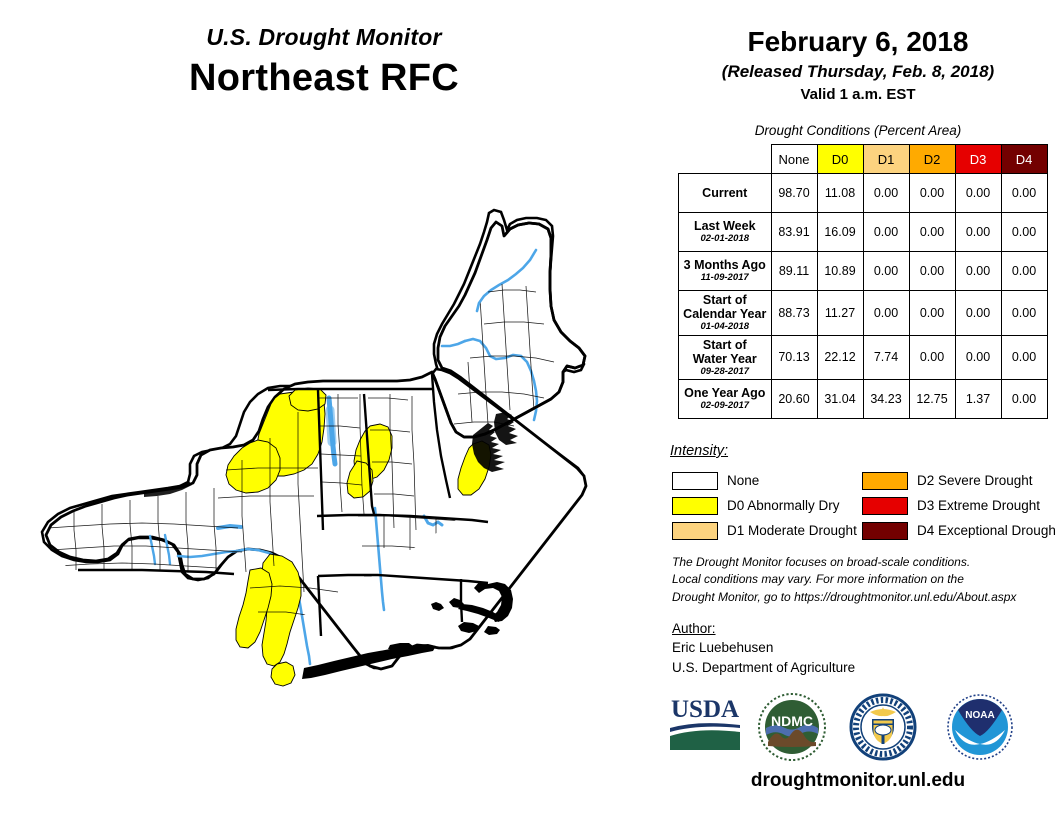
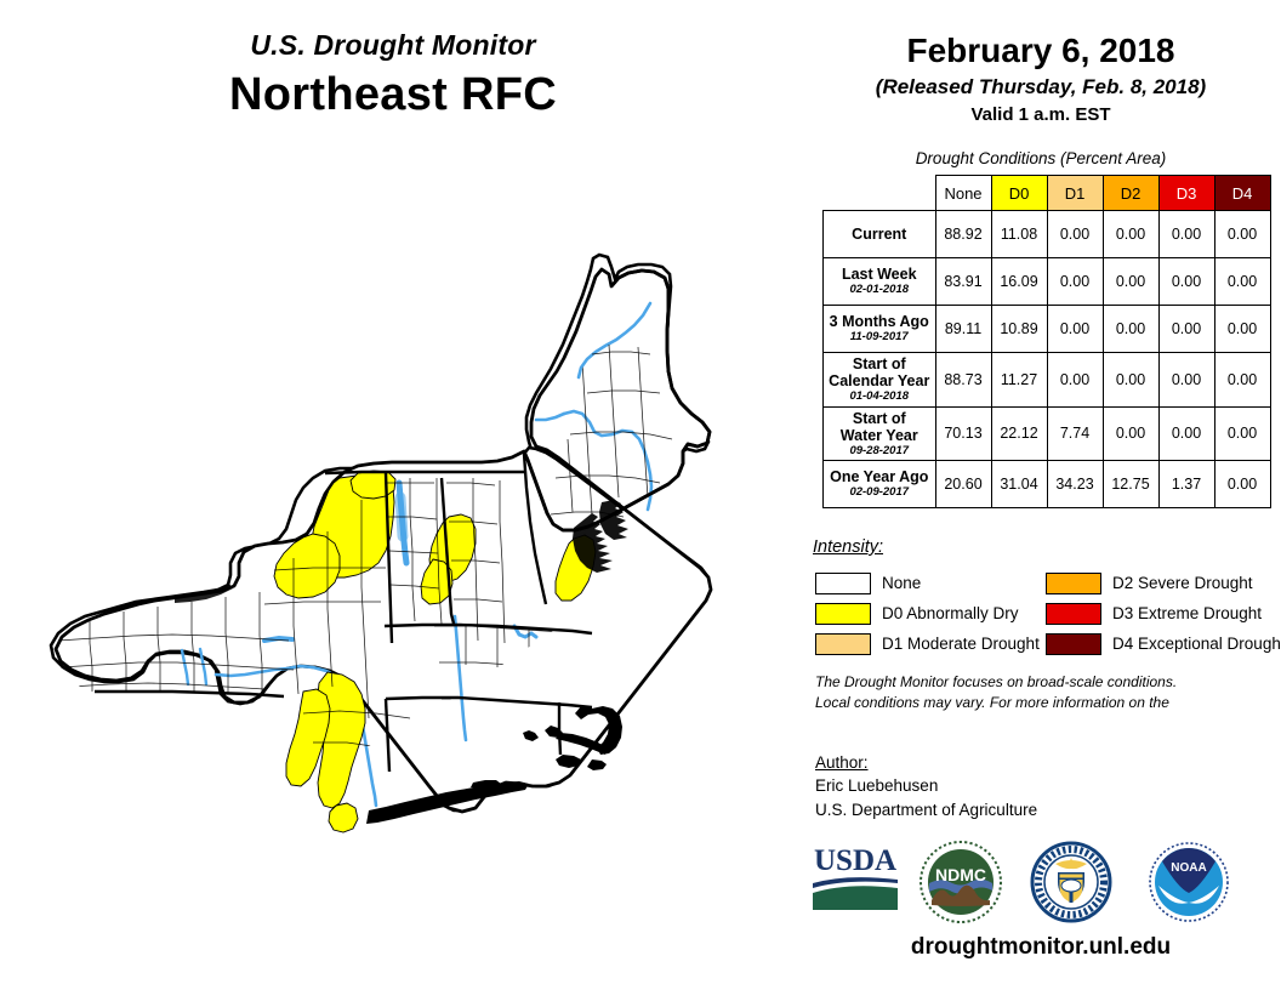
  U.S. Drought Monitor
  Northeast RFC
  February 6, 2018
  (Released Thursday, Feb. 8, 2018)
  Valid 1 a.m. EST
  Drought Conditions (Percent Area)
  	None	D0	D1	D2	D3	D4
- Current	98.70	11.08	0.00	0.00	0.00	0.00
+ Current	88.92	11.08	0.00	0.00	0.00	0.00
  Last Week 02-01-2018	83.91	16.09	0.00	0.00	0.00	0.00
  3 Months Ago 11-09-2017	89.11	10.89	0.00	0.00	0.00	0.00
  Start of Calendar Year 01-04-2018	88.73	11.27	0.00	0.00	0.00	0.00
  Start of Water Year 09-28-2017	70.13	22.12	7.74	0.00	0.00	0.00
  One Year Ago 02-09-2017	20.60	31.04	34.23	12.75	1.37	0.00
  Intensity:
  None
  D0 Abnormally Dry
  D1 Moderate Drought
  D2 Severe Drought
  D3 Extreme Drought
  D4 Exceptional Drough
  The Drought Monitor focuses on broad-scale conditions.
  Local conditions may vary. For more information on the
- Drought Monitor, go to https://droughtmonitor.unl.edu/About.aspx
  Author:
  Eric Luebehusen
  U.S. Department of Agriculture
  USDA
  NDMC
  NOAA
  droughtmonitor.unl.edu
